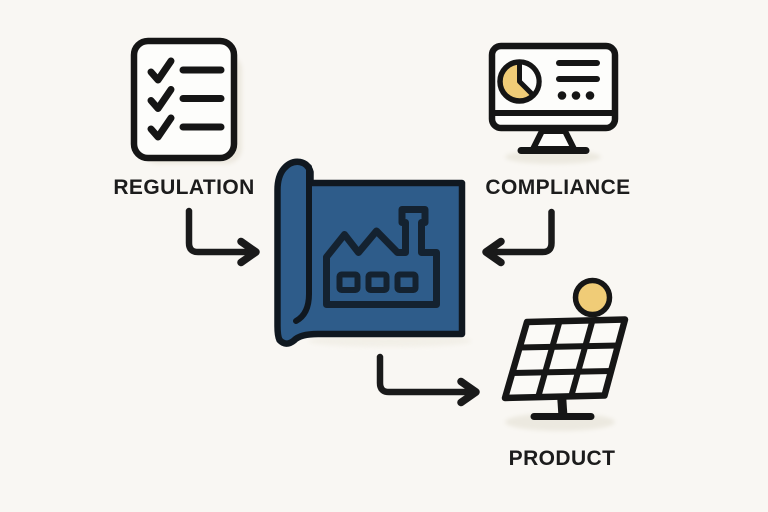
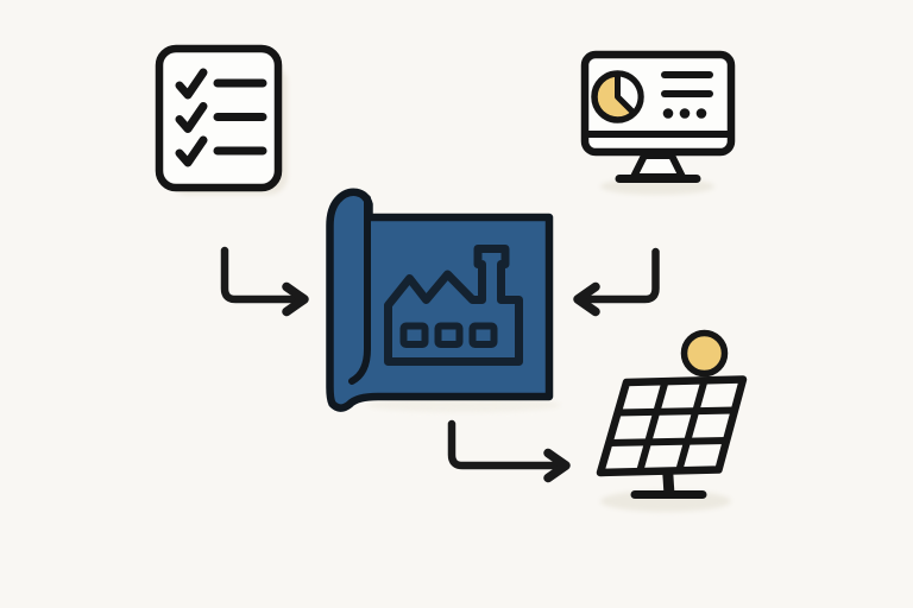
- REGULATION
- COMPLIANCE
- PRODUCT
